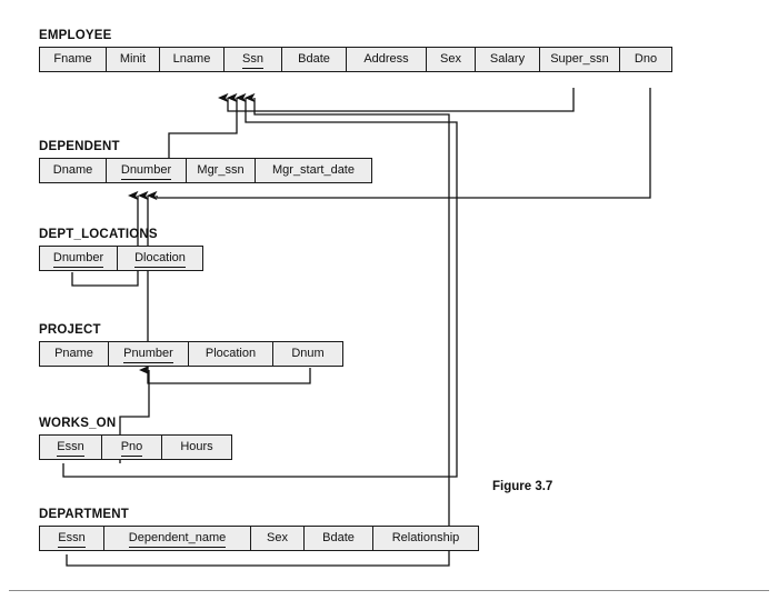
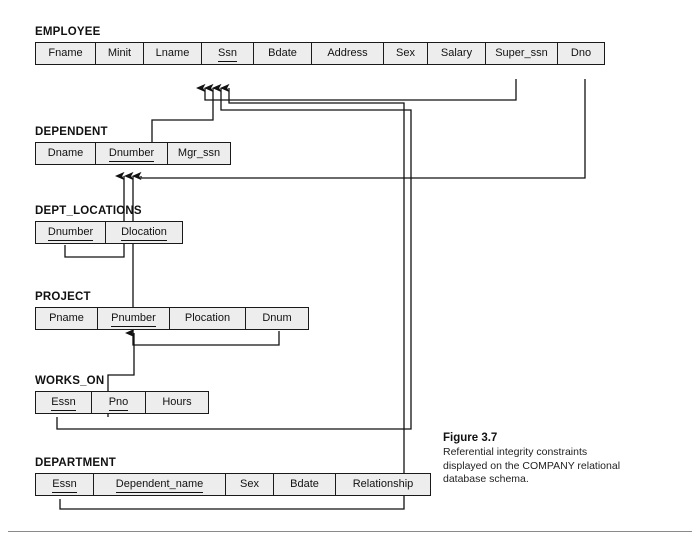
  EMPLOYEE
  Fname
  Minit
  Lname
  Ssn
  Bdate
  Address
  Sex
  Salary
  Super_ssn
  Dno
  DEPENDENT
  Dname
  Dnumber
  Mgr_ssn
- Mgr_start_date
  DEPT_LOCATIONS
  Dnumber
  Dlocation
  PROJECT
  Pname
  Pnumber
  Plocation
  Dnum
  WORKS_ON
  Essn
  Pno
  Hours
  DEPARTMENT
  Essn
  Dependent_name
  Sex
  Bdate
  Relationship
  Figure 3.7
+ Referential integrity constraints displayed on the COMPANY relational database schema.
